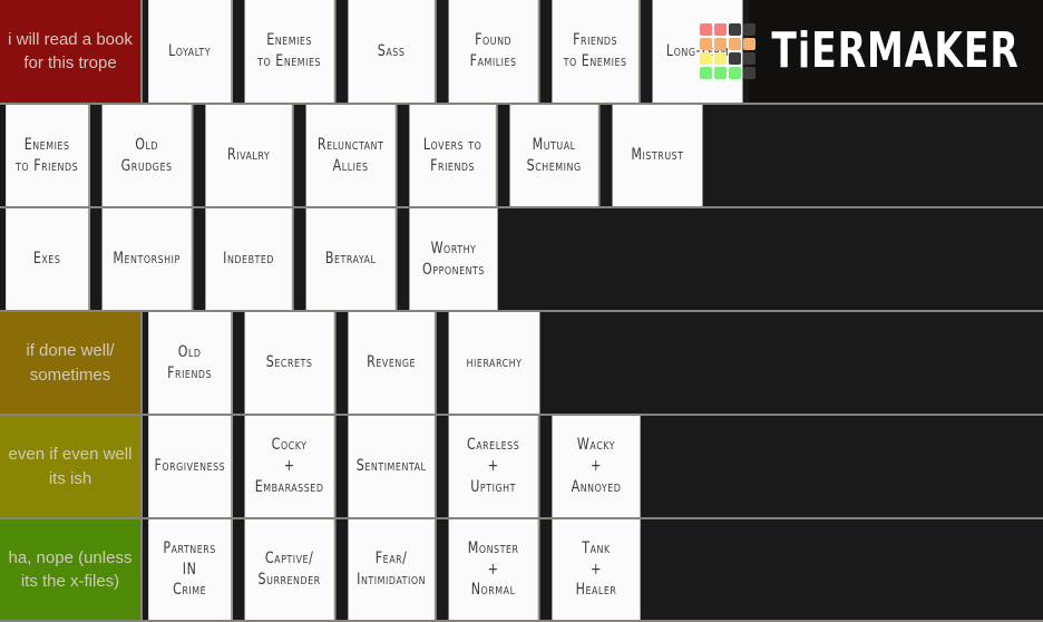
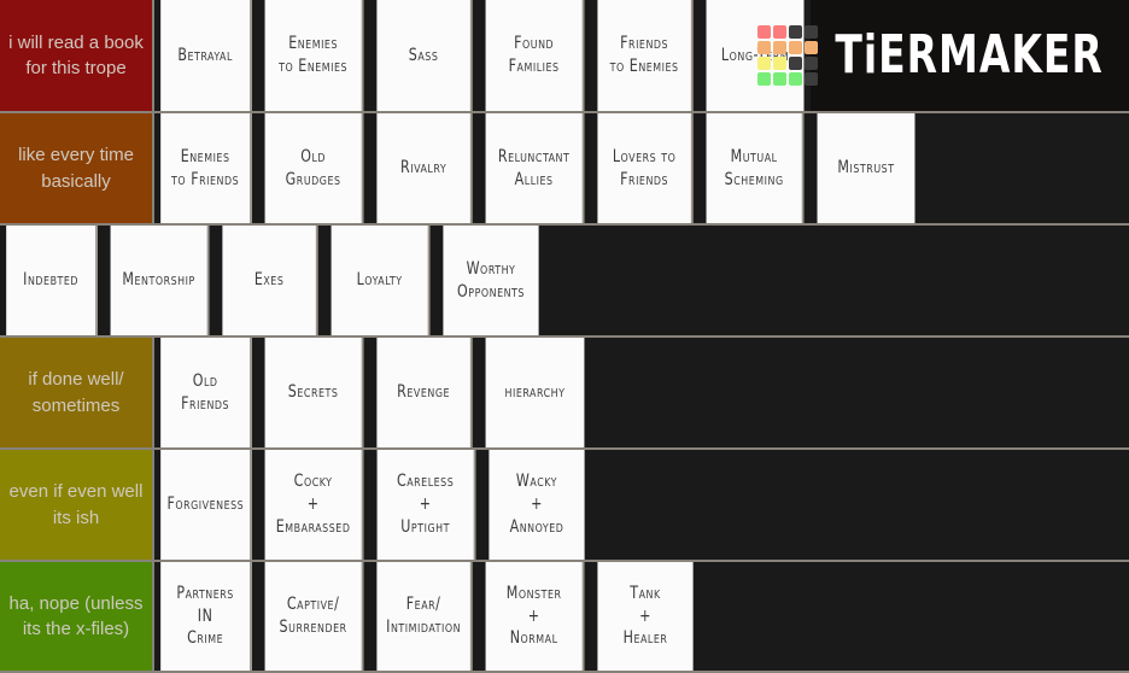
  i will read a book for this trope
- Loyalty
+ Betrayal
  Enemies
  to Enemies
  Sass
  Found
  Families
  Friends
  to Enemies
  Long-Term
+ like every time basically
  Enemies
  to Friends
  Old
  Grudges
  Rivalry
  Relunctant
  Allies
  Lovers to
  Friends
  Mutual
  Scheming
  Mistrust
- Exes
+ Indebted
  Mentorship
- Indebted
+ Exes
- Betrayal
+ Loyalty
  Worthy
  Opponents
  if done well/ sometimes
  Old
  Friends
  Secrets
  Revenge
  hierarchy
  even if even well its ish
  Forgiveness
  Cocky
  +
  Embarassed
- Sentimental
  Careless
  +
  Uptight
  Wacky
  +
  Annoyed
  ha, nope (unless its the x-files)
  Partners
  IN
  Crime
  Captive/
  Surrender
  Fear/
  Intimidation
  Monster
  +
  Normal
  Tank
  +
  Healer
  TiERMAKER
